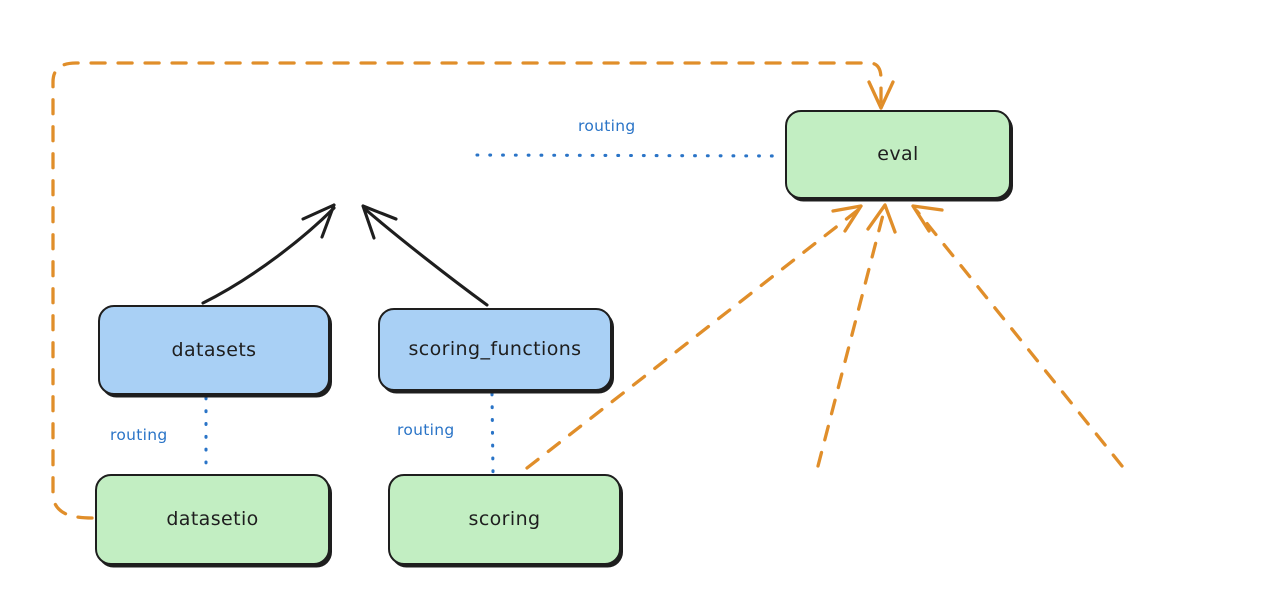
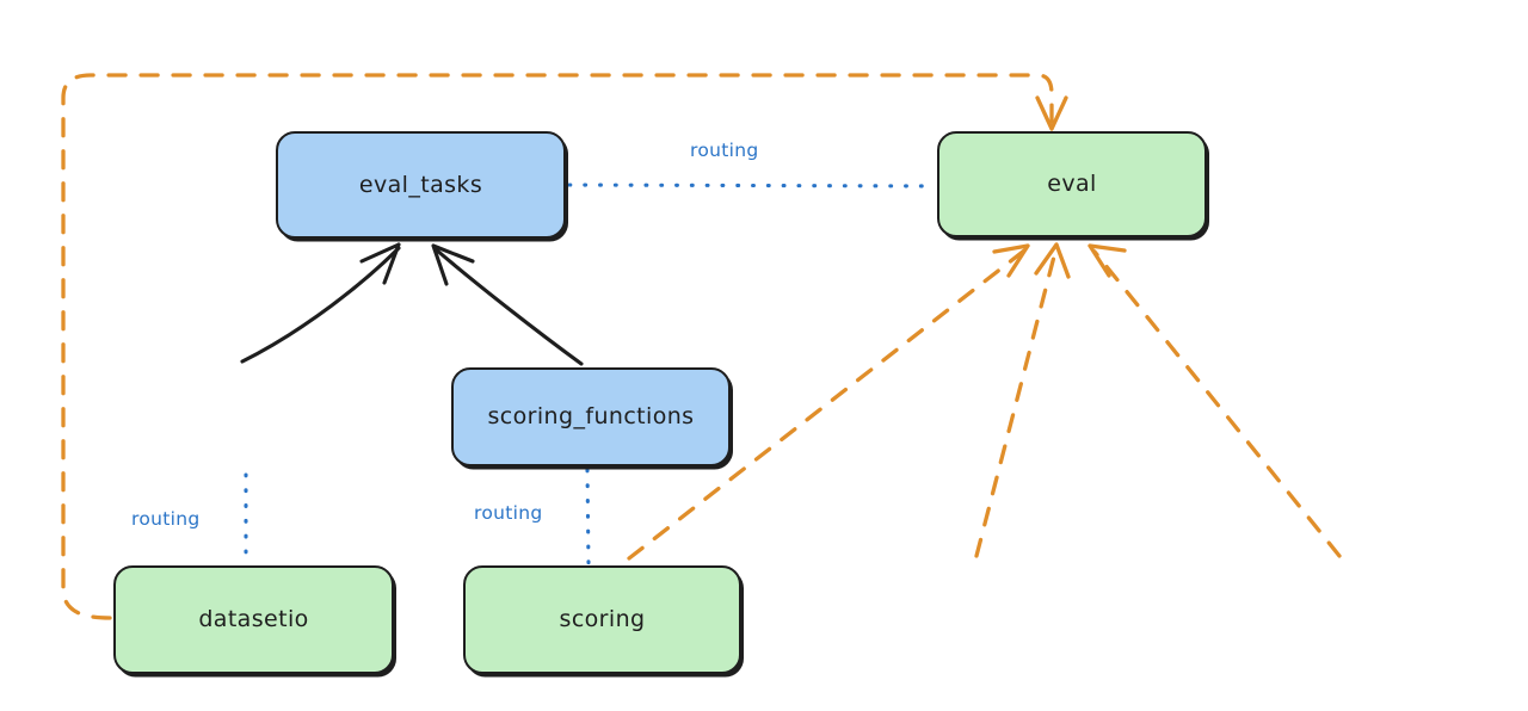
+ eval_tasks
  eval
- datasets
  scoring_functions
  datasetio
  scoring
  routing
  routing
  routing
